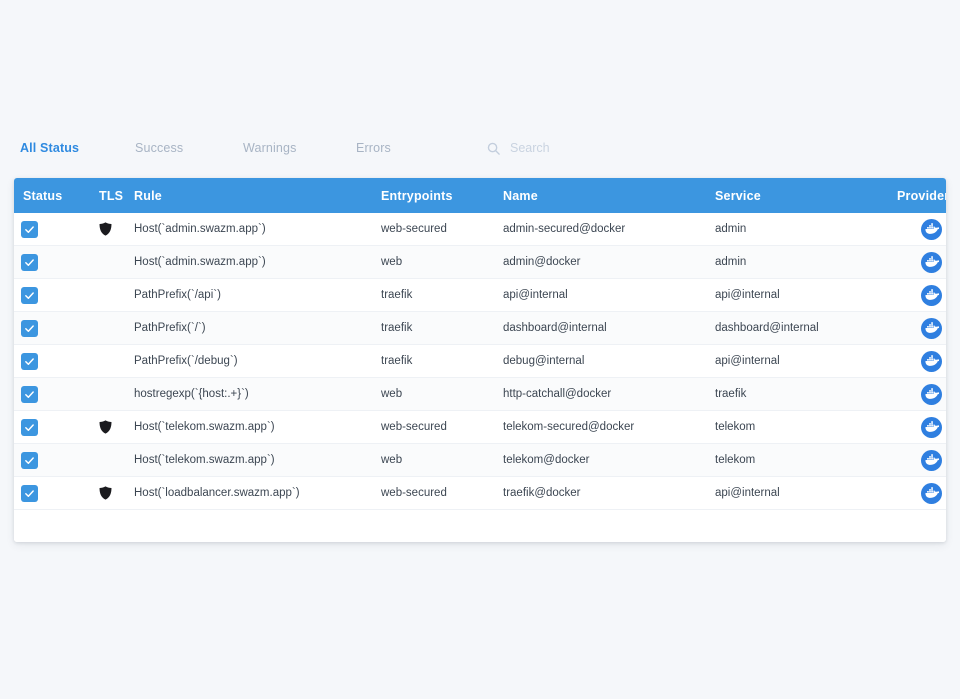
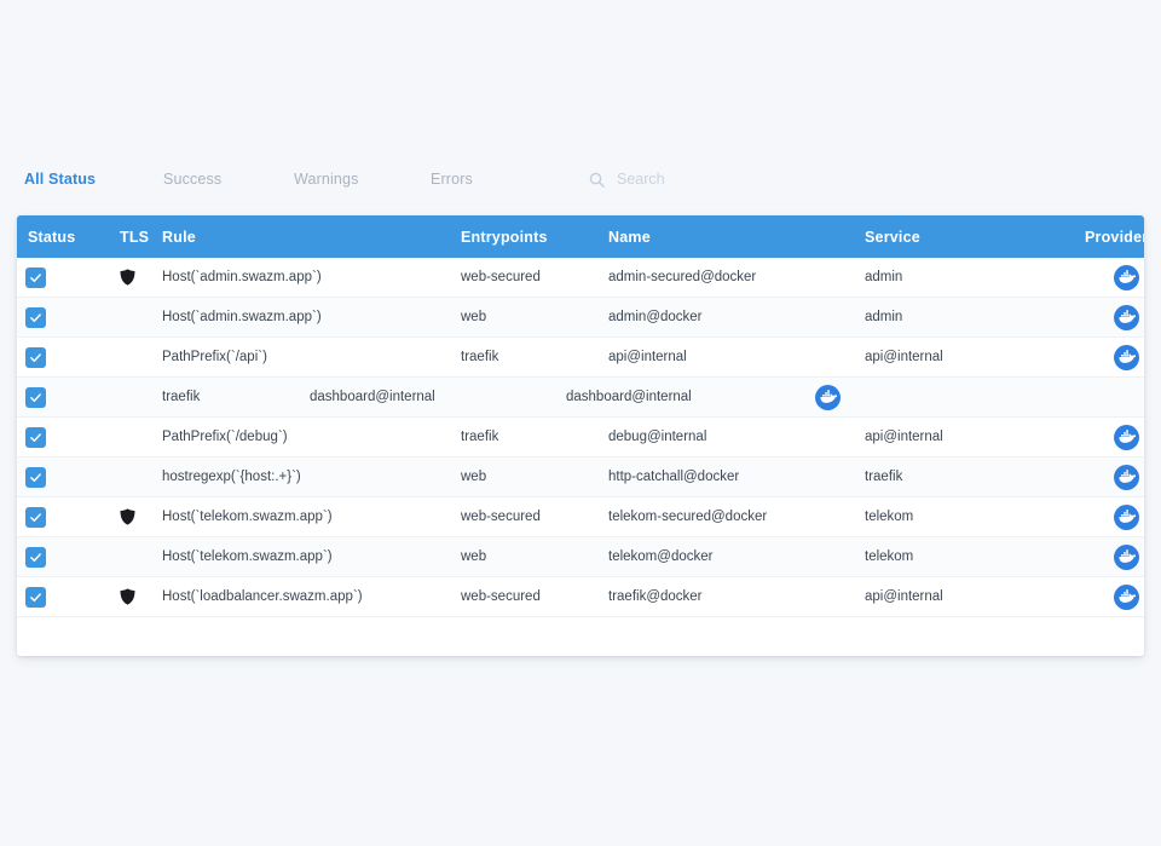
  All Status
  Success
  Warnings
  Errors
  Search
  Status
  TLS
  Rule
  Entrypoints
  Name
  Service
  Provide
  Host(`admin.swazm.app`)
  web-secured
  admin-secured@docker
  admin
  Host(`admin.swazm.app`)
  web
  admin@docker
  admin
  PathPrefix(`/api`)
  traefik
  api@internal
  api@internal
- PathPrefix(`/`)
  traefik
  dashboard@internal
  dashboard@internal
  PathPrefix(`/debug`)
  traefik
  debug@internal
  api@internal
  hostregexp(`{host:.+}`)
  web
  http-catchall@docker
  traefik
  Host(`telekom.swazm.app`)
  web-secured
  telekom-secured@docker
  telekom
  Host(`telekom.swazm.app`)
  web
  telekom@docker
  telekom
  Host(`loadbalancer.swazm.app`)
  web-secured
  traefik@docker
  api@internal
